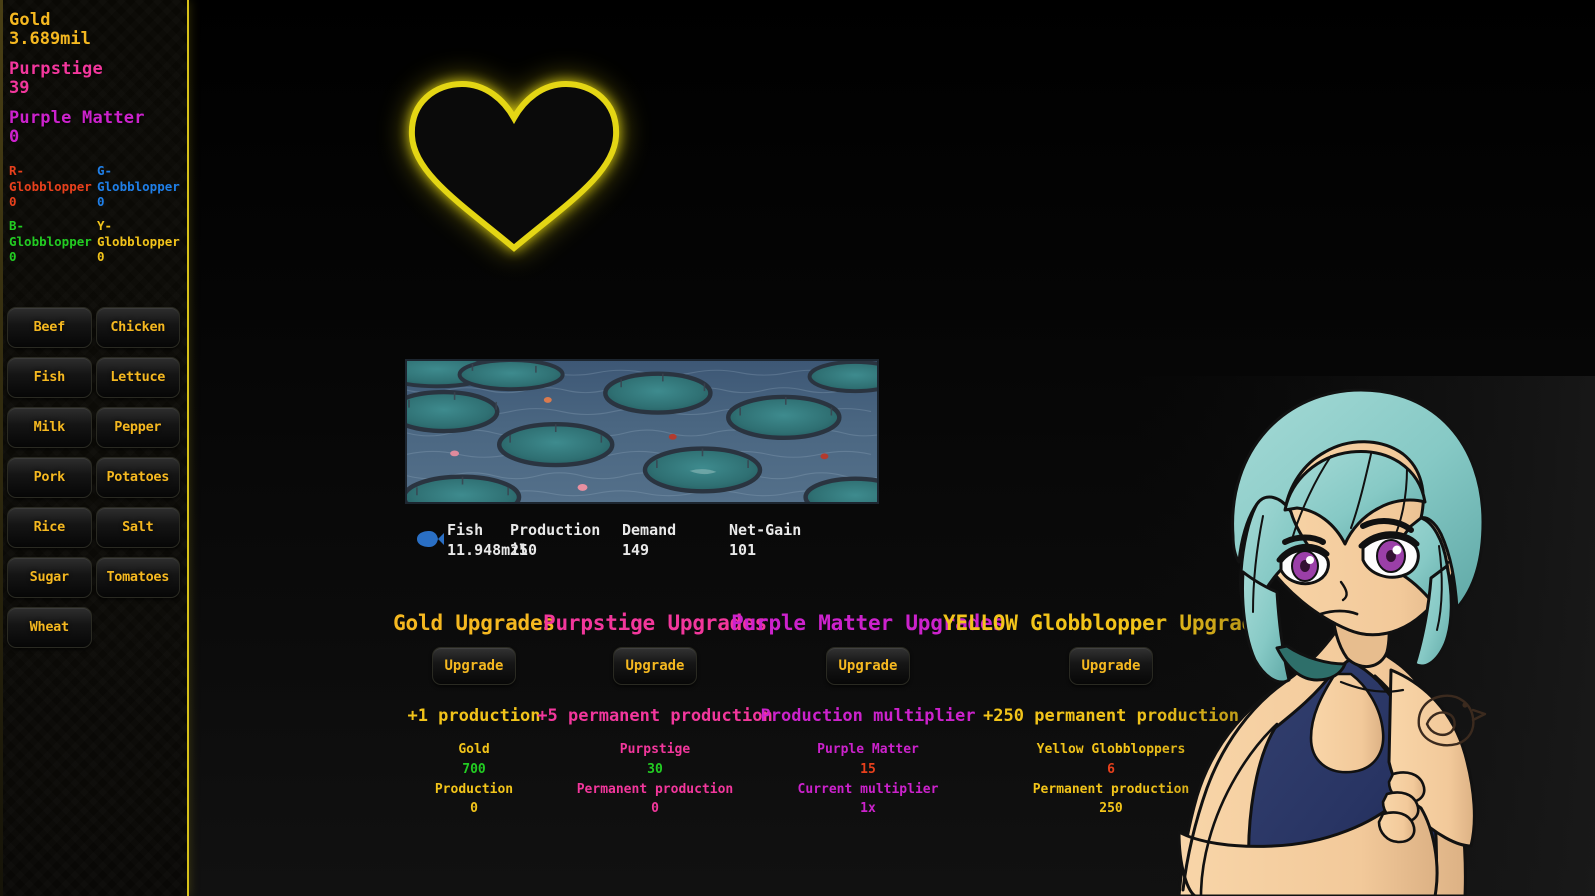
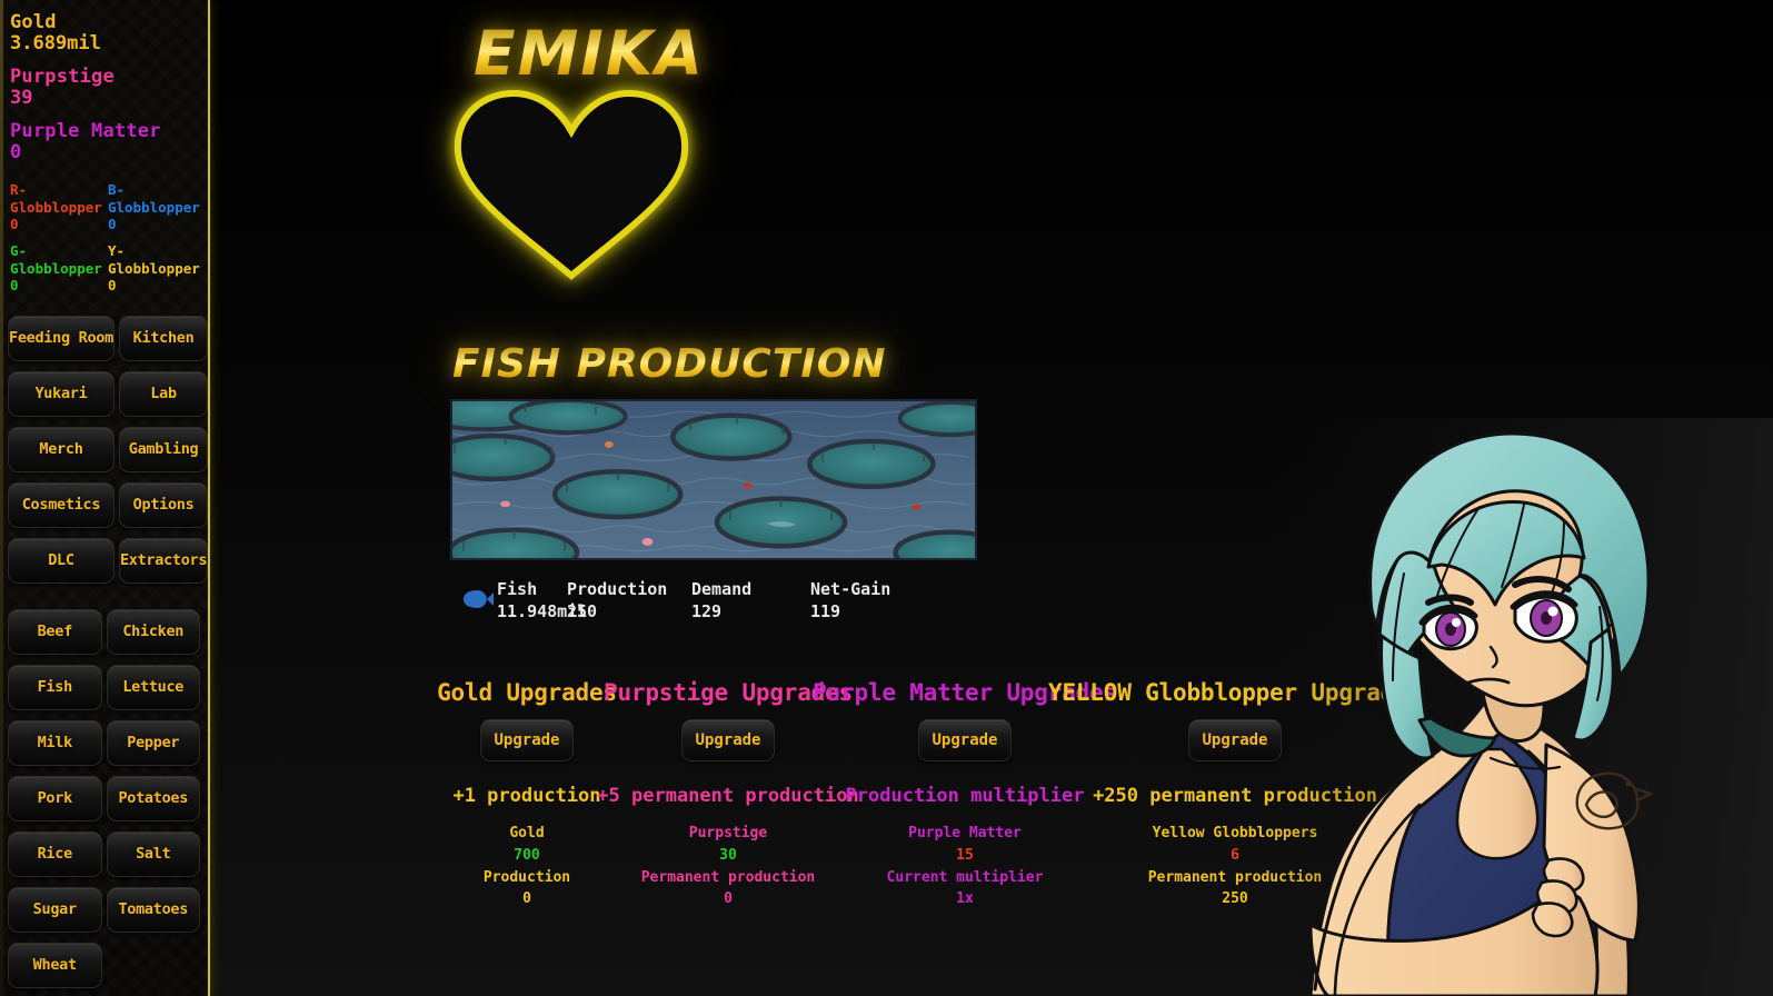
  Gold
  3.689mil
  Purpstige
  39
  Purple Matter
  0
  R-Globblopper
  0
- G-Globblopper
+ B-Globblopper
  0
- B-Globblopper
+ G-Globblopper
  0
  Y-Globblopper
  0
+ Feeding Room
+ Kitchen
+ Yukari
+ Lab
+ Merch
+ Gambling
+ Cosmetics
+ Options
+ DLC
+ Extractors
  Beef
  Chicken
  Fish
  Lettuce
  Milk
  Pepper
  Pork
  Potatoes
  Rice
  Salt
  Sugar
  Tomatoes
  Wheat
+ EMIKA
+ FISH PRODUCTION
  Fish
  11.948mil
  Production
  250
  Demand
- 149
+ 129
  Net-Gain
- 101
+ 119
  Gold Upgrades
  Upgrade
  +1 production
  Gold
  700
  Production
  0
  Purpstige Upgrades
  Upgrade
  +5 permanent production
  Purpstige
  30
  Permanent production
  0
  Purple Matter Upgrades
  Upgrade
  Production multiplier
  Purple Matter
  15
  Current multiplier
  1x
  Upgrad
  6
  250
